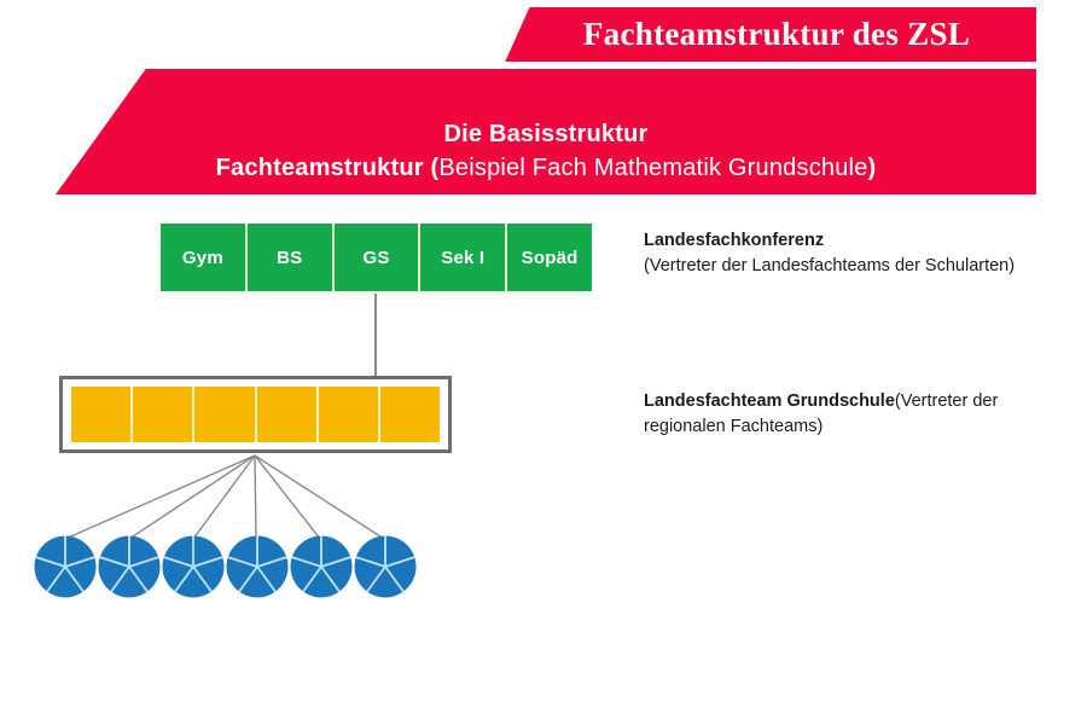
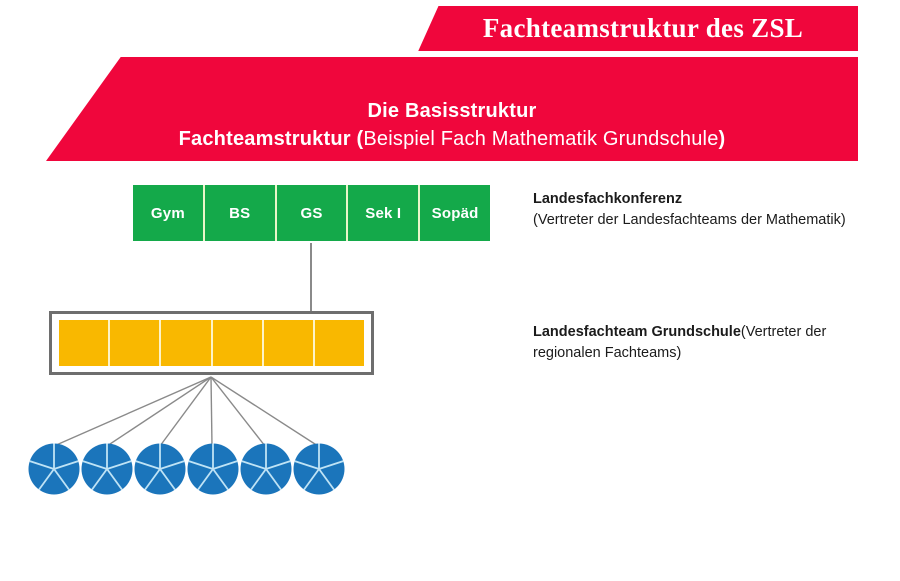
  Fachteamstruktur des ZSL
  Die Basisstruktur
  Fachteamstruktur (Beispiel Fach Mathematik Grundschule)
  Gym
  BS
  GS
  Sek I
  Sopäd
  Landesfachkonferenz
- (Vertreter der Landesfachteams der Schularten)
+ (Vertreter der Landesfachteams der Mathematik)
  Landesfachteam Grundschule(Vertreter der regionalen Fachteams)
